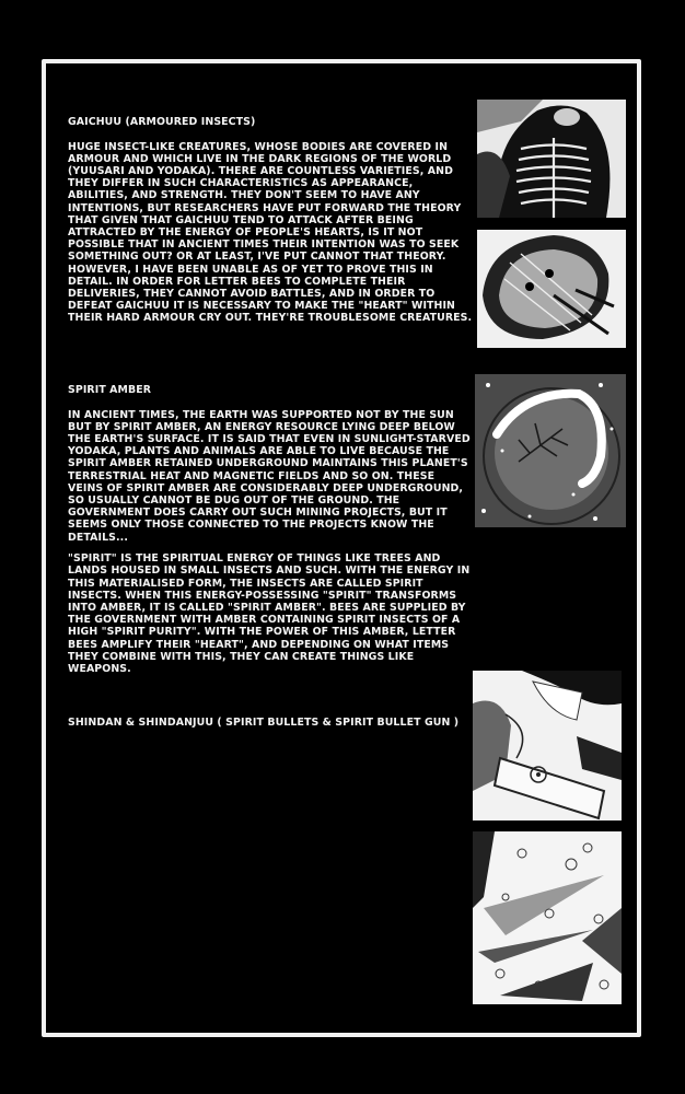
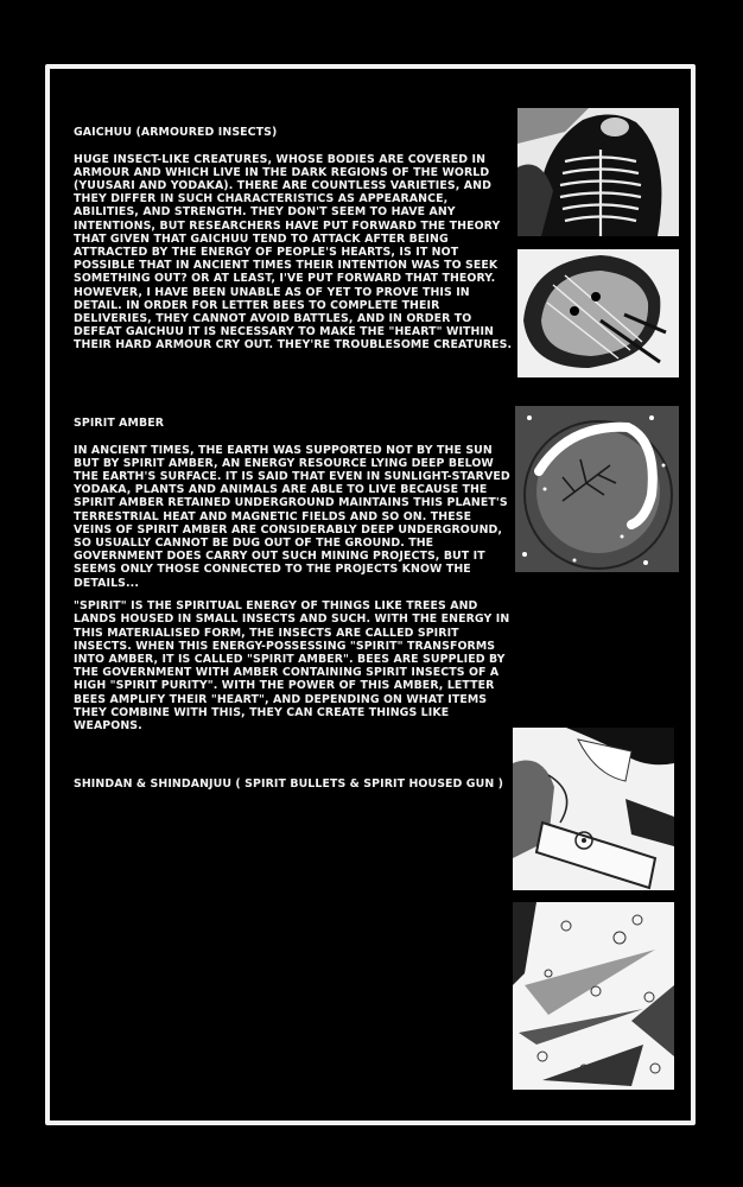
  GAICHUU (ARMOURED INSECTS)
- HUGE INSECT-LIKE CREATURES, WHOSE BODIES ARE COVERED IN ARMOUR AND WHICH LIVE IN THE DARK REGIONS OF THE WORLD (YUUSARI AND YODAKA). THERE ARE COUNTLESS VARIETIES, AND THEY DIFFER IN SUCH CHARACTERISTICS AS APPEARANCE, ABILITIES, AND STRENGTH. THEY DON'T SEEM TO HAVE ANY INTENTIONS, BUT RESEARCHERS HAVE PUT FORWARD THE THEORY THAT GIVEN THAT GAICHUU TEND TO ATTACK AFTER BEING ATTRACTED BY THE ENERGY OF PEOPLE'S HEARTS, IS IT NOT POSSIBLE THAT IN ANCIENT TIMES THEIR INTENTION WAS TO SEEK SOMETHING OUT? OR AT LEAST, I'VE PUT CANNOT THAT THEORY. HOWEVER, I HAVE BEEN UNABLE AS OF YET TO PROVE THIS IN DETAIL. IN ORDER FOR LETTER BEES TO COMPLETE THEIR DELIVERIES, THEY CANNOT AVOID BATTLES, AND IN ORDER TO DEFEAT GAICHUU IT IS NECESSARY TO MAKE THE "HEART" WITHIN THEIR HARD ARMOUR CRY OUT. THEY'RE TROUBLESOME CREATURES.
+ HUGE INSECT-LIKE CREATURES, WHOSE BODIES ARE COVERED IN ARMOUR AND WHICH LIVE IN THE DARK REGIONS OF THE WORLD (YUUSARI AND YODAKA). THERE ARE COUNTLESS VARIETIES, AND THEY DIFFER IN SUCH CHARACTERISTICS AS APPEARANCE, ABILITIES, AND STRENGTH. THEY DON'T SEEM TO HAVE ANY INTENTIONS, BUT RESEARCHERS HAVE PUT FORWARD THE THEORY THAT GIVEN THAT GAICHUU TEND TO ATTACK AFTER BEING ATTRACTED BY THE ENERGY OF PEOPLE'S HEARTS, IS IT NOT POSSIBLE THAT IN ANCIENT TIMES THEIR INTENTION WAS TO SEEK SOMETHING OUT? OR AT LEAST, I'VE PUT FORWARD THAT THEORY. HOWEVER, I HAVE BEEN UNABLE AS OF YET TO PROVE THIS IN DETAIL. IN ORDER FOR LETTER BEES TO COMPLETE THEIR DELIVERIES, THEY CANNOT AVOID BATTLES, AND IN ORDER TO DEFEAT GAICHUU IT IS NECESSARY TO MAKE THE "HEART" WITHIN THEIR HARD ARMOUR CRY OUT. THEY'RE TROUBLESOME CREATURES.
  SPIRIT AMBER
  IN ANCIENT TIMES, THE EARTH WAS SUPPORTED NOT BY THE SUN BUT BY SPIRIT AMBER, AN ENERGY RESOURCE LYING DEEP BELOW THE EARTH'S SURFACE. IT IS SAID THAT EVEN IN SUNLIGHT-STARVED YODAKA, PLANTS AND ANIMALS ARE ABLE TO LIVE BECAUSE THE SPIRIT AMBER RETAINED UNDERGROUND MAINTAINS THIS PLANET'S TERRESTRIAL HEAT AND MAGNETIC FIELDS AND SO ON. THESE VEINS OF SPIRIT AMBER ARE CONSIDERABLY DEEP UNDERGROUND, SO USUALLY CANNOT BE DUG OUT OF THE GROUND. THE GOVERNMENT DOES CARRY OUT SUCH MINING PROJECTS, BUT IT SEEMS ONLY THOSE CONNECTED TO THE PROJECTS KNOW THE DETAILS...
  "SPIRIT" IS THE SPIRITUAL ENERGY OF THINGS LIKE TREES AND LANDS HOUSED IN SMALL INSECTS AND SUCH. WITH THE ENERGY IN THIS MATERIALISED FORM, THE INSECTS ARE CALLED SPIRIT INSECTS. WHEN THIS ENERGY-POSSESSING "SPIRIT" TRANSFORMS INTO AMBER, IT IS CALLED "SPIRIT AMBER". BEES ARE SUPPLIED BY THE GOVERNMENT WITH AMBER CONTAINING SPIRIT INSECTS OF A HIGH "SPIRIT PURITY". WITH THE POWER OF THIS AMBER, LETTER BEES AMPLIFY THEIR "HEART", AND DEPENDING ON WHAT ITEMS THEY COMBINE WITH THIS, THEY CAN CREATE THINGS LIKE WEAPONS.
- SHINDAN & SHINDANJUU ( SPIRIT BULLETS & SPIRIT BULLET GUN )
+ SHINDAN & SHINDANJUU ( SPIRIT BULLETS & SPIRIT HOUSED GUN )
